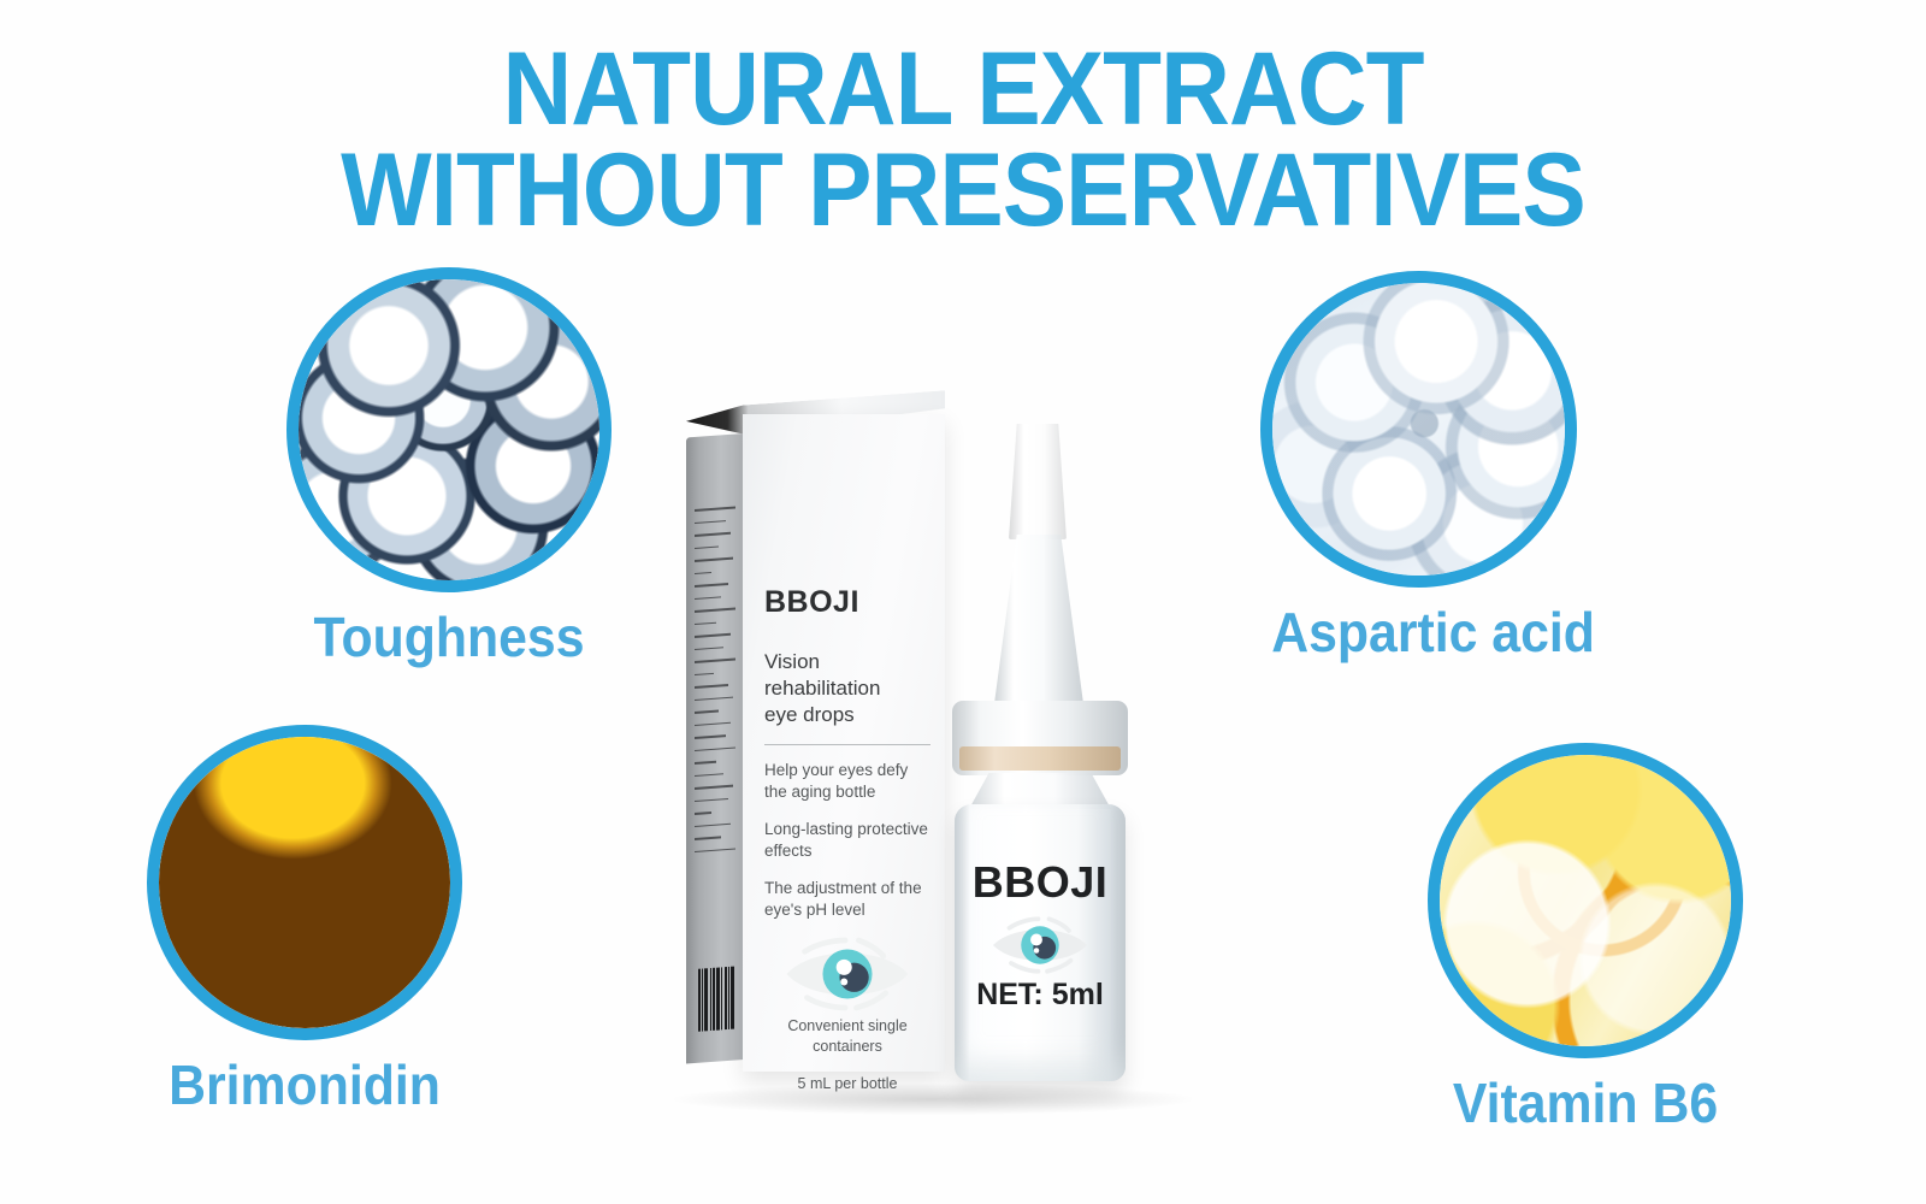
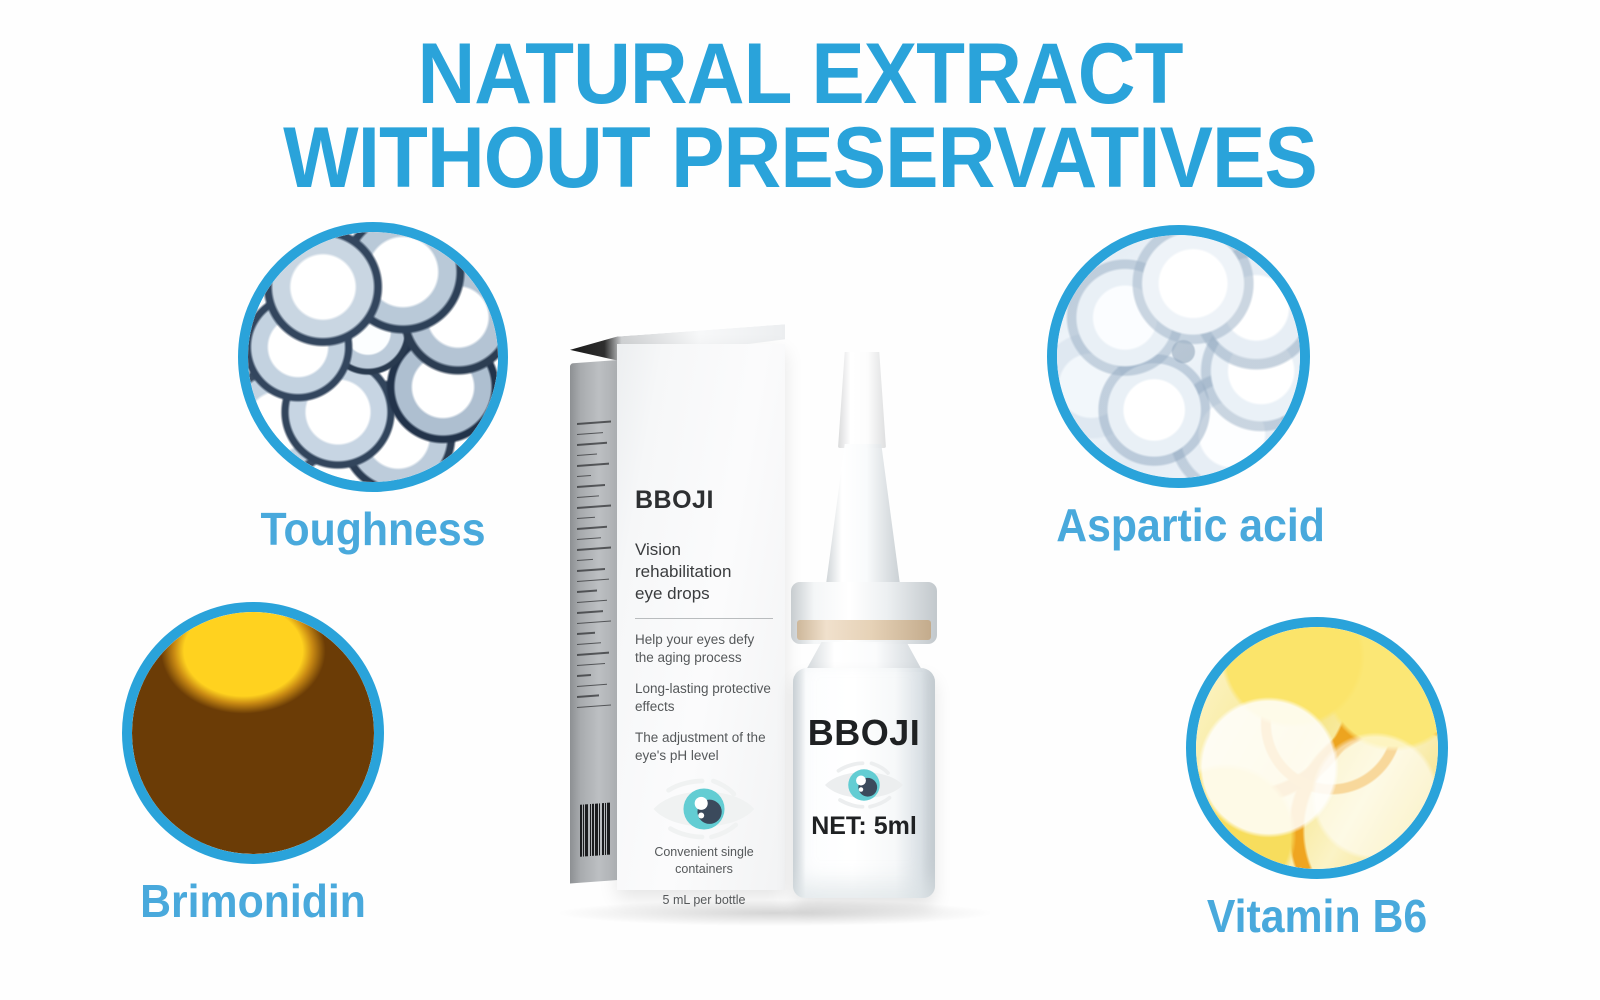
  NATURAL EXTRACT
  WITHOUT PRESERVATIVES
  Toughness
  Aspartic acid
  Brimonidin
  Vitamin B6
  BBOJI
  Vision
  rehabilitation
  eye drops
- Help your eyes defy the aging bottle
+ Help your eyes defy the aging process
  Long-lasting protective effects
  The adjustment of the eye's pH level
  Convenient single containers
  5 mL per bottle
  BBOJI
  NET: 5ml
